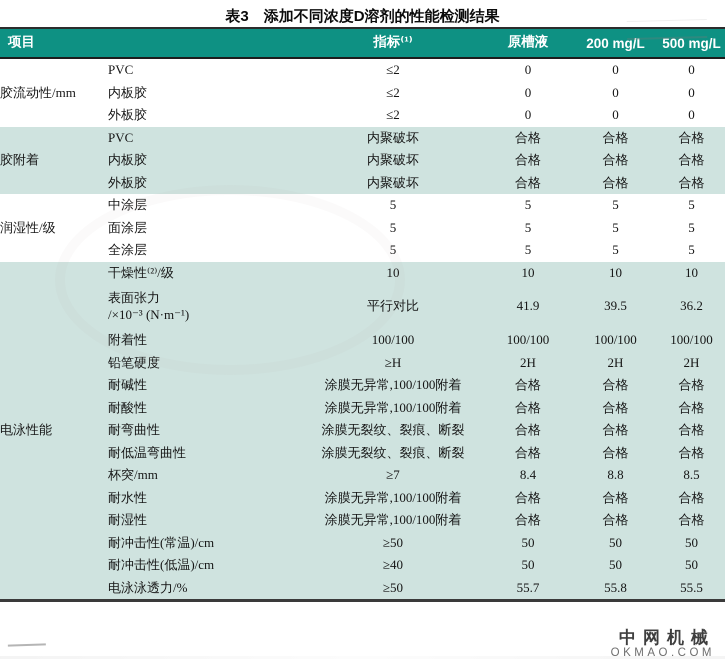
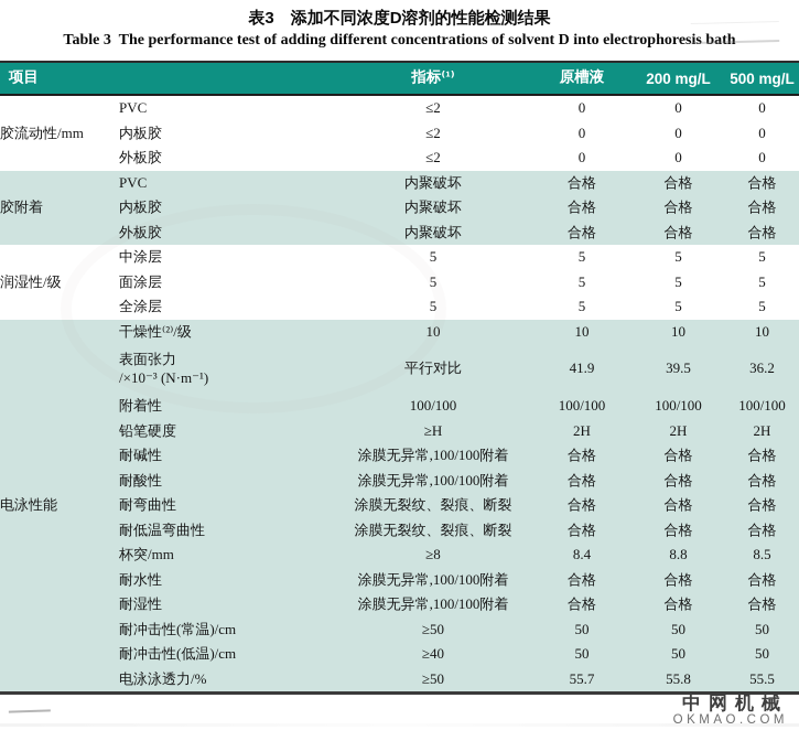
  表3 添加不同浓度D溶剂的性能检测结果
+ Table 3 The performance test of adding different concentrations of solvent D into electrophoresis bath
  项目	指标⁽¹⁾	原槽液	200 mg/L	500 mg/L
  胶流动性/mm	PVC	≤2	0	0	0
  内板胶	≤2	0	0	0
  外板胶	≤2	0	0	0
  胶附着	PVC	内聚破坏	合格	合格	合格
  内板胶	内聚破坏	合格	合格	合格
  外板胶	内聚破坏	合格	合格	合格
  润湿性/级	中涂层	5	5	5	5
  面涂层	5	5	5	5
  全涂层	5	5	5	5
  电泳性能	干燥性⁽²⁾/级	10	10	10	10
  表面张力 /×10⁻³ (N·m⁻¹)	平行对比	41.9	39.5	36.2
  附着性	100/100	100/100	100/100	100/100
  铅笔硬度	≥H	2H	2H	2H
  耐碱性	涂膜无异常,100/100附着	合格	合格	合格
  耐酸性	涂膜无异常,100/100附着	合格	合格	合格
  耐弯曲性	涂膜无裂纹、裂痕、断裂	合格	合格	合格
  耐低温弯曲性	涂膜无裂纹、裂痕、断裂	合格	合格	合格
- 杯突/mm	≥7	8.4	8.8	8.5
+ 杯突/mm	≥8	8.4	8.8	8.5
  耐水性	涂膜无异常,100/100附着	合格	合格	合格
  耐湿性	涂膜无异常,100/100附着	合格	合格	合格
  耐冲击性(常温)/cm	≥50	50	50	50
  耐冲击性(低温)/cm	≥40	50	50	50
  电泳泳透力/%	≥50	55.7	55.8	55.5
  中网机械
  OKMAO.COM
